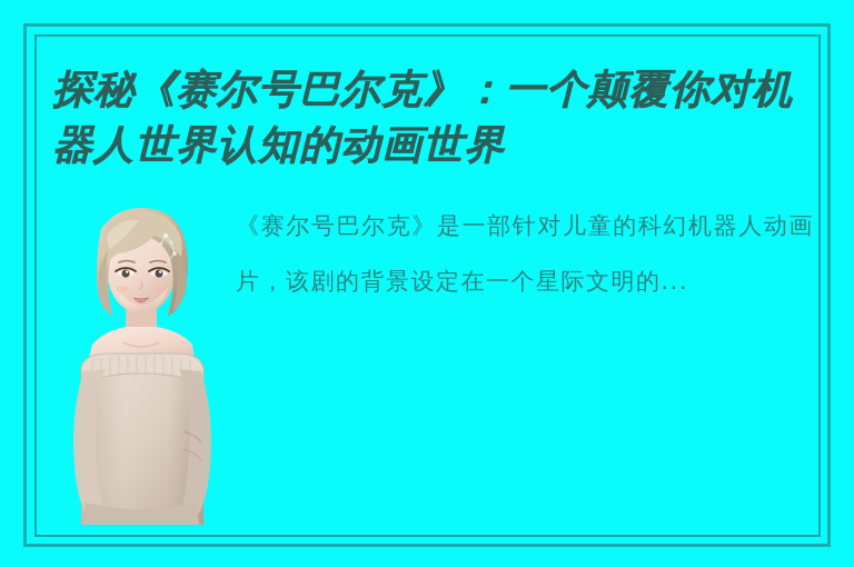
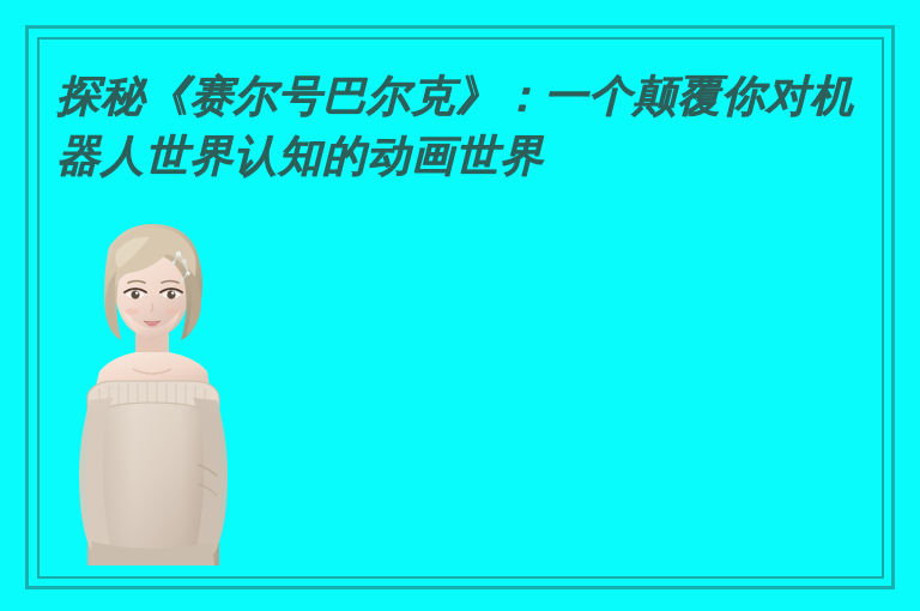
  探秘《赛尔号巴尔克》：一个颠覆你对机器人世界认知的动画世界
- 《赛尔号巴尔克》是一部针对儿童的科幻机器人动画片，该剧的背景设定在一个星际文明的...
